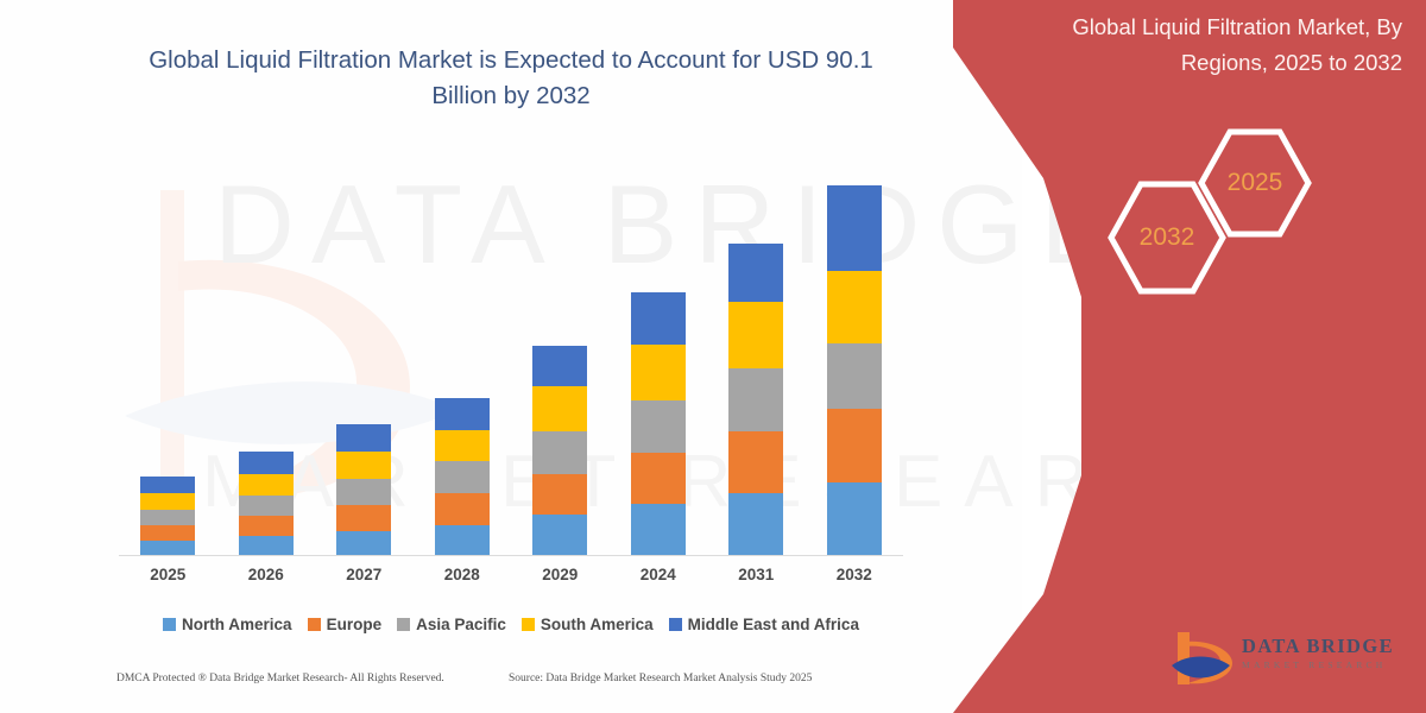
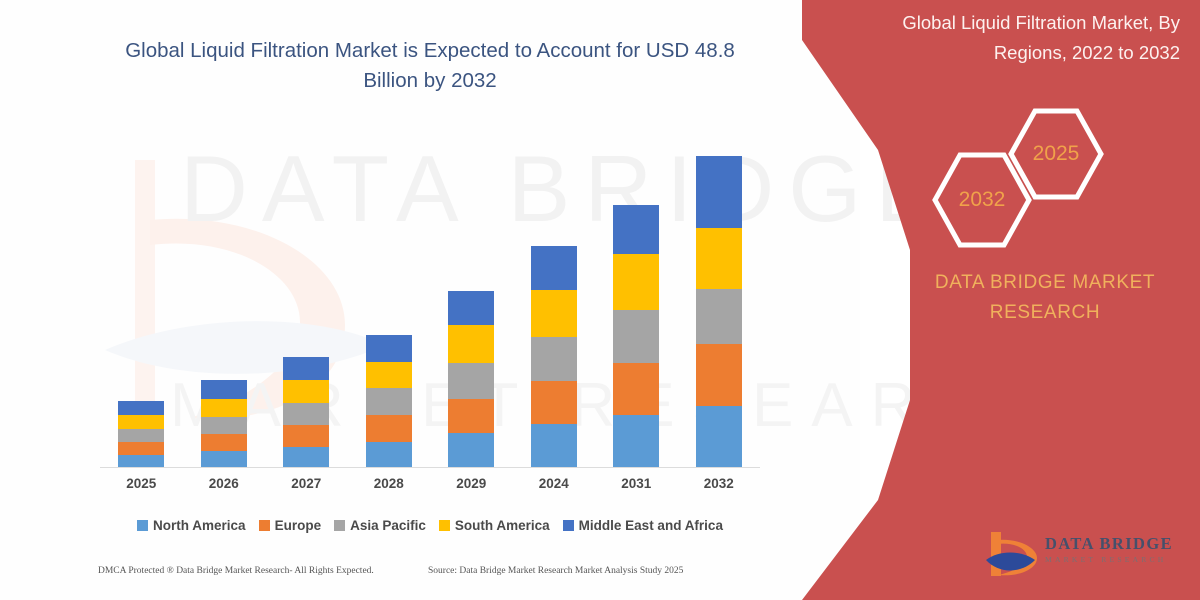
  DATA BRIDG
- Global Liquid Filtration Market is Expected to Account for USD 90.1 Billion by 2032
+ Global Liquid Filtration Market is Expected to Account for USD 48.8 Billion by 2032
  2025
  2026
  2027
  2028
  2029
  2024
  2031
  2032
  North America
  Europe
  Asia Pacific
  South America
  Middle East and Africa
- DMCA Protected ® Data Bridge Market Research- All Rights Reserved.
+ DMCA Protected ® Data Bridge Market Research- All Rights Expected.
  Source: Data Bridge Market Research Market Analysis Study 2025
- Global Liquid Filtration Market, By Regions, 2025 to 2032
+ Global Liquid Filtration Market, By Regions, 2022 to 2032
  2032
  2025
+ DATA BRIDGE MARKET RESEARCH
  DATA BRIDGE
  MARKET RESEARCH
